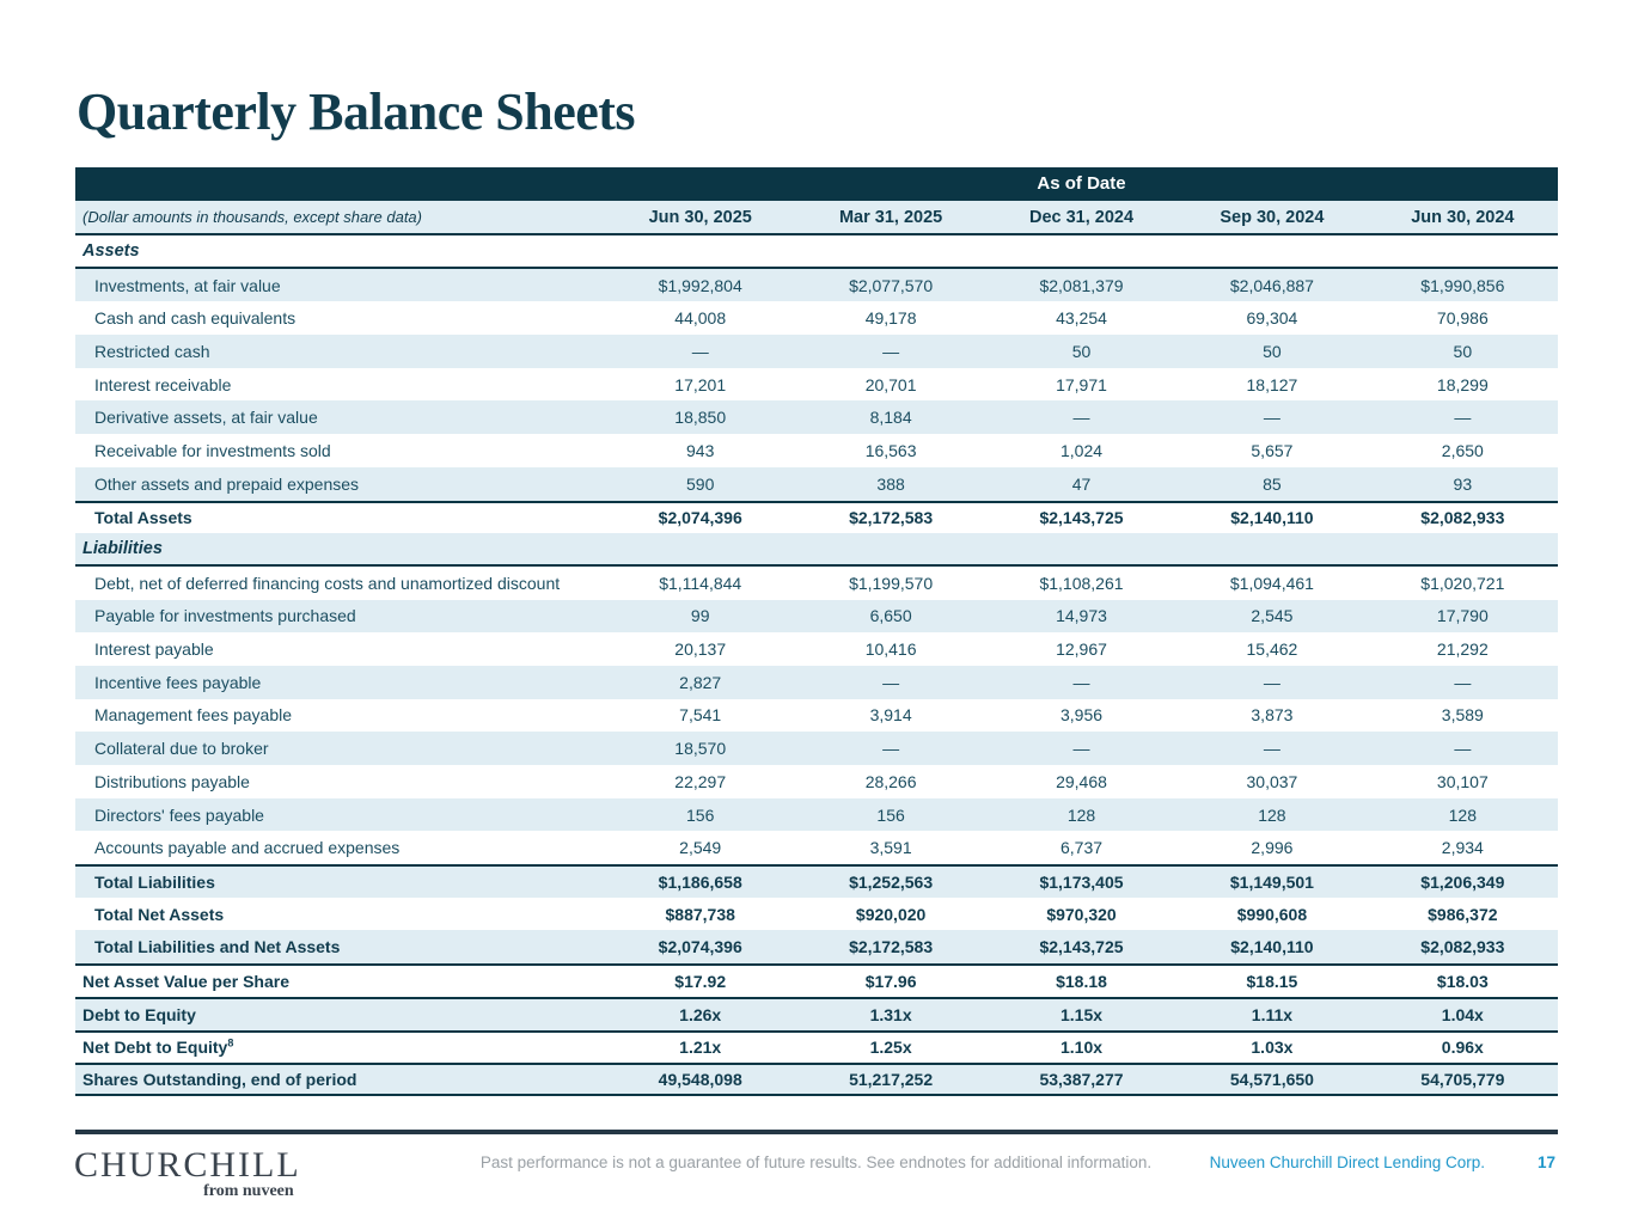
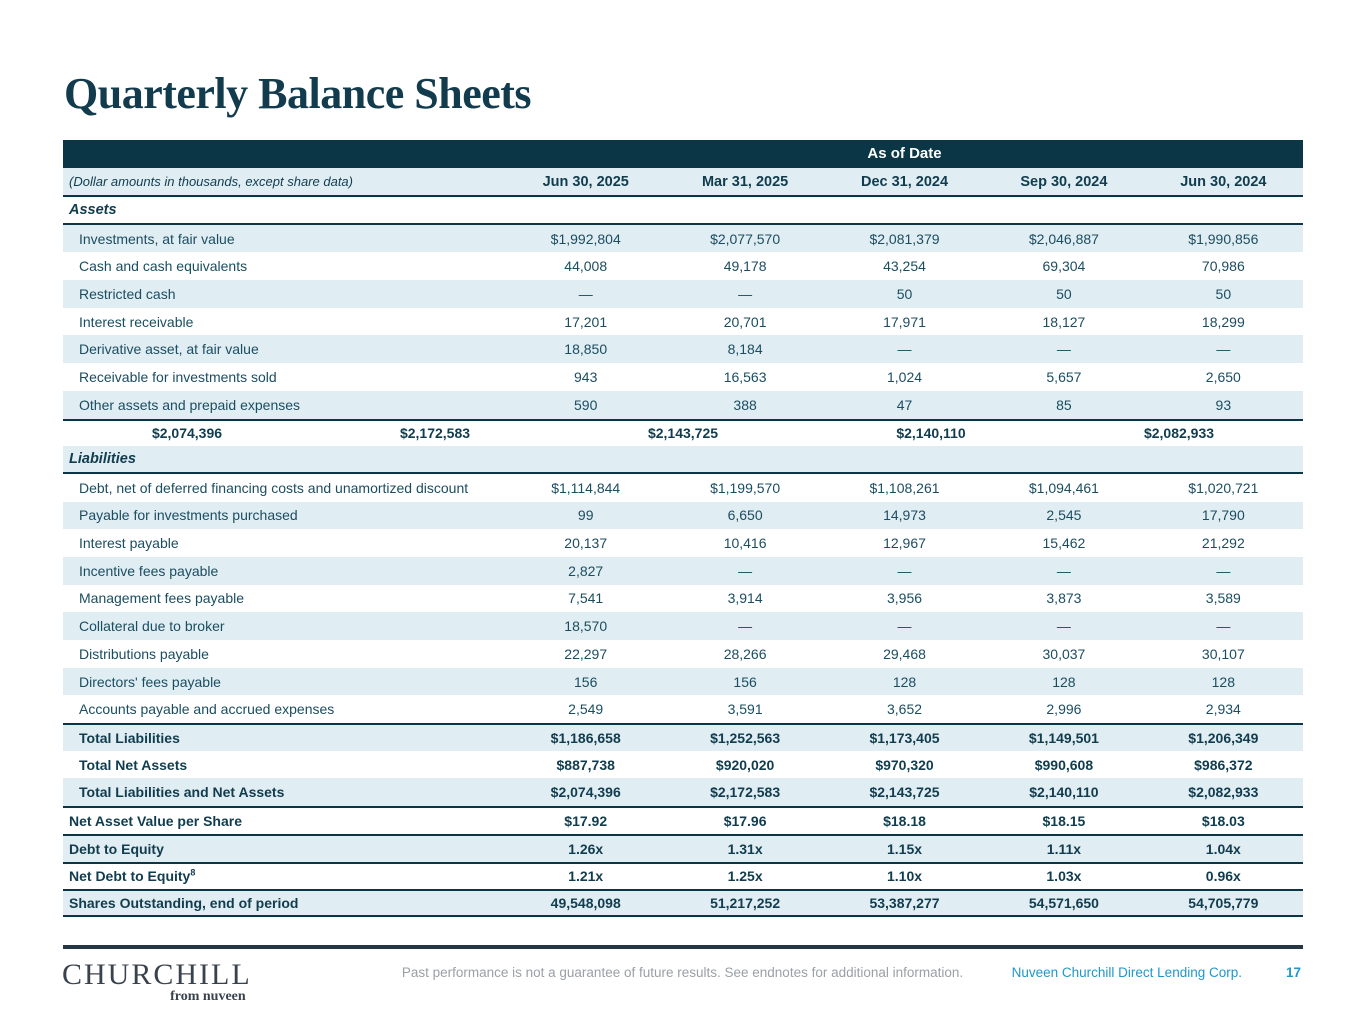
  Quarterly Balance Sheets
  As of Date
  (Dollar amounts in thousands, except share data)
  Jun 30, 2025
  Mar 31, 2025
  Dec 31, 2024
  Sep 30, 2024
  Jun 30, 2024
  Assets
  Investments, at fair value
  $1,992,804
  $2,077,570
  $2,081,379
  $2,046,887
  $1,990,856
  Cash and cash equivalents
  44,008
  49,178
  43,254
  69,304
  70,986
  Restricted cash
  —
  —
  50
  50
  50
  Interest receivable
  17,201
  20,701
  17,971
  18,127
  18,299
- Derivative assets, at fair value
+ Derivative asset, at fair value
  18,850
  8,184
  —
  —
  —
  Receivable for investments sold
  943
  16,563
  1,024
  5,657
  2,650
  Other assets and prepaid expenses
  590
  388
  47
  85
  93
- Total Assets
  $2,074,396
  $2,172,583
  $2,143,725
  $2,140,110
  $2,082,933
  Liabilities
  Debt, net of deferred financing costs and unamortized discount
  $1,114,844
  $1,199,570
  $1,108,261
  $1,094,461
  $1,020,721
  Payable for investments purchased
  99
  6,650
  14,973
  2,545
  17,790
  Interest payable
  20,137
  10,416
  12,967
  15,462
  21,292
  Incentive fees payable
  2,827
  —
  —
  —
  —
  Management fees payable
  7,541
  3,914
  3,956
  3,873
  3,589
  Collateral due to broker
  18,570
  —
  —
  —
  —
  Distributions payable
  22,297
  28,266
  29,468
  30,037
  30,107
  Directors' fees payable
  156
  156
  128
  128
  128
  Accounts payable and accrued expenses
  2,549
  3,591
- 6,737
+ 3,652
  2,996
  2,934
  Total Liabilities
  $1,186,658
  $1,252,563
  $1,173,405
  $1,149,501
  $1,206,349
  Total Net Assets
  $887,738
  $920,020
  $970,320
  $990,608
  $986,372
  Total Liabilities and Net Assets
  $2,074,396
  $2,172,583
  $2,143,725
  $2,140,110
  $2,082,933
  Net Asset Value per Share
  $17.92
  $17.96
  $18.18
  $18.15
  $18.03
  Debt to Equity
  1.26x
  1.31x
  1.15x
  1.11x
  1.04x
  Net Debt to Equity8
  1.21x
  1.25x
  1.10x
  1.03x
  0.96x
  Shares Outstanding, end of period
  49,548,098
  51,217,252
  53,387,277
  54,571,650
  54,705,779
  CHURCHILL
  from nuveen
  Past performance is not a guarantee of future results. See endnotes for additional information.
  Nuveen Churchill Direct Lending Corp.
  17
